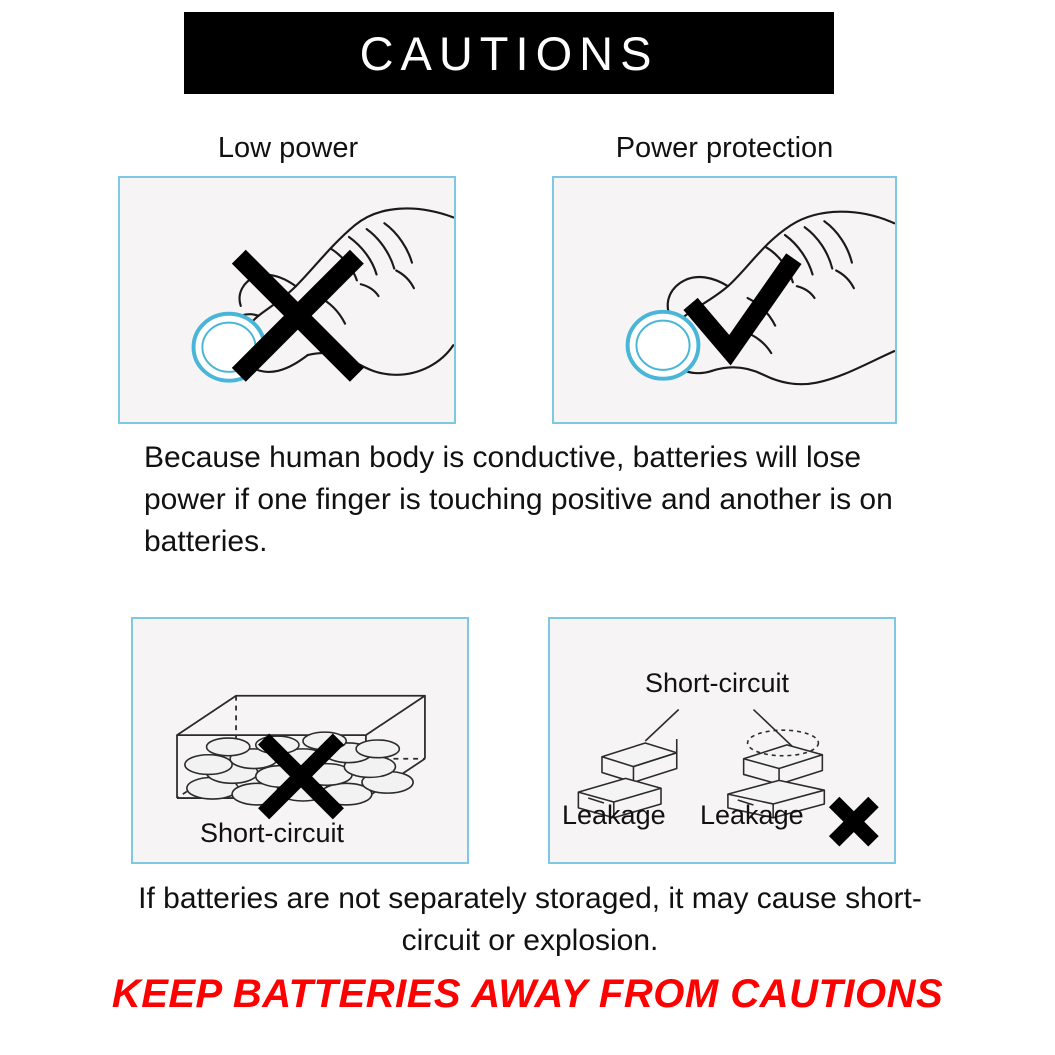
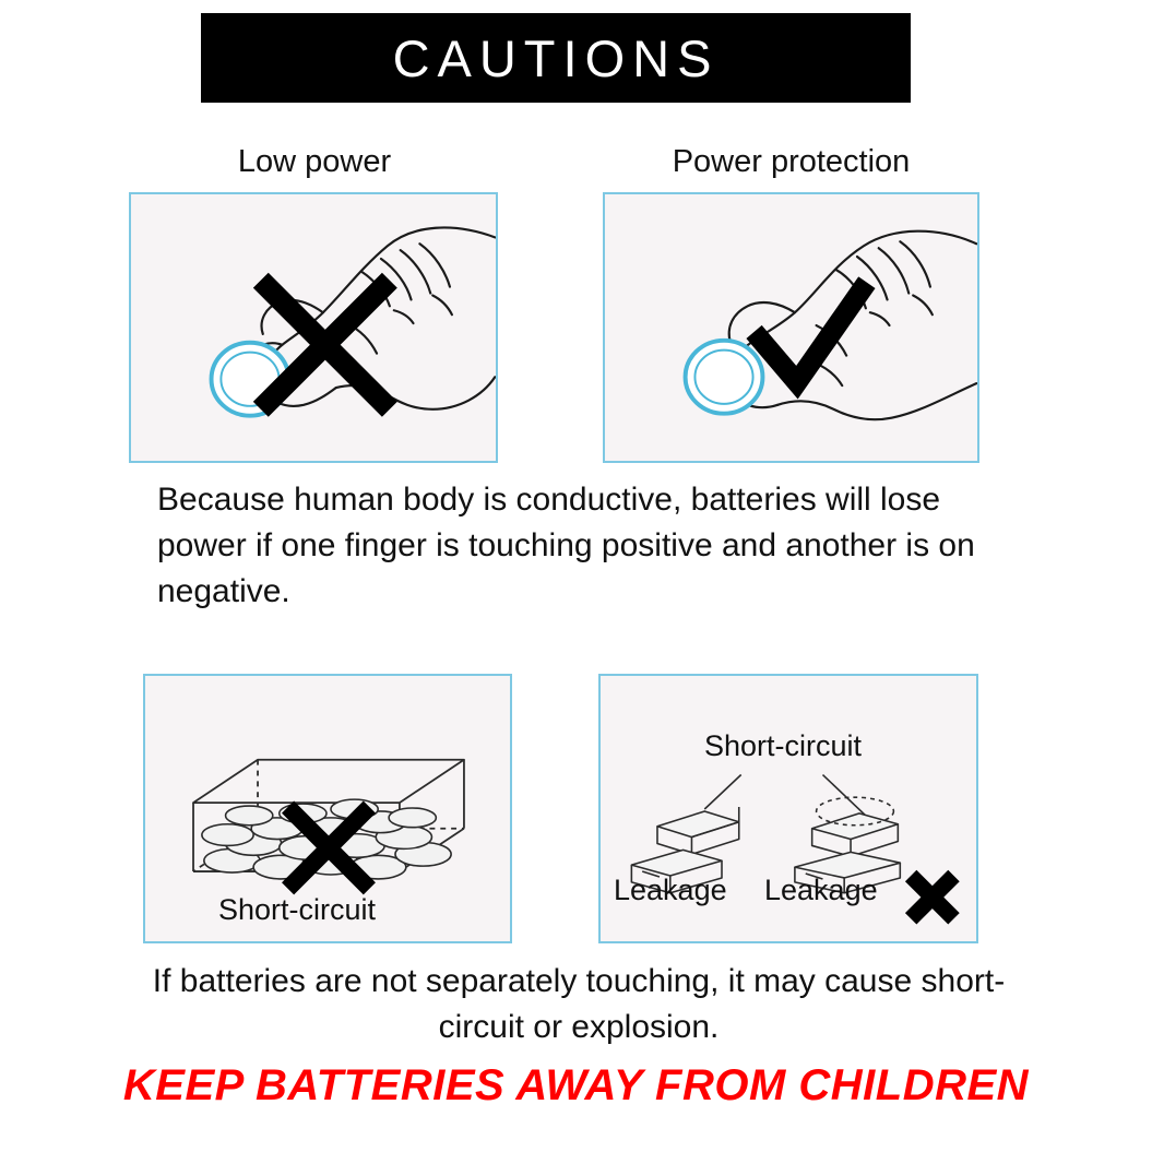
  CAUTIONS
  Low power
  Power protection
- Because human body is conductive, batteries will lose power if one finger is touching positive and another is on batteries.
+ Because human body is conductive, batteries will lose power if one finger is touching positive and another is on negative.
  Short-circuit
  Short-circuit
  Leakage
  Leakage
- If batteries are not separately storaged, it may cause short-circuit or explosion.
+ If batteries are not separately touching, it may cause short-circuit or explosion.
- KEEP BATTERIES AWAY FROM CAUTIONS
+ KEEP BATTERIES AWAY FROM CHILDREN
